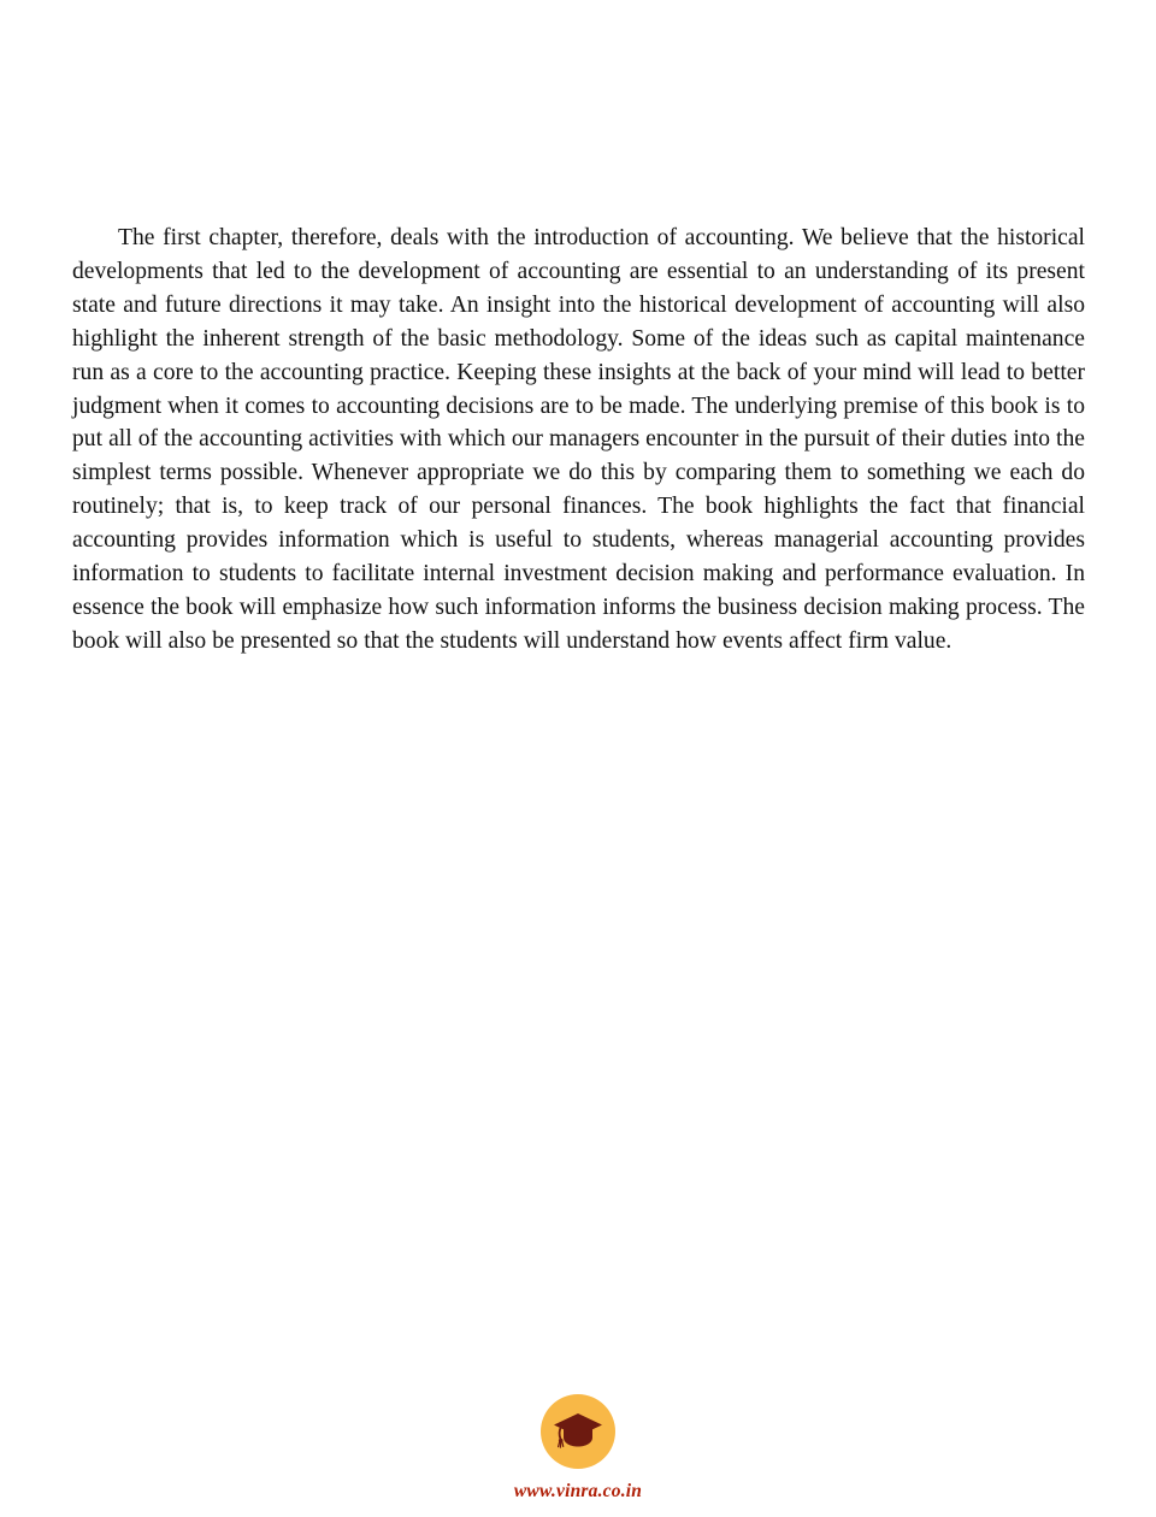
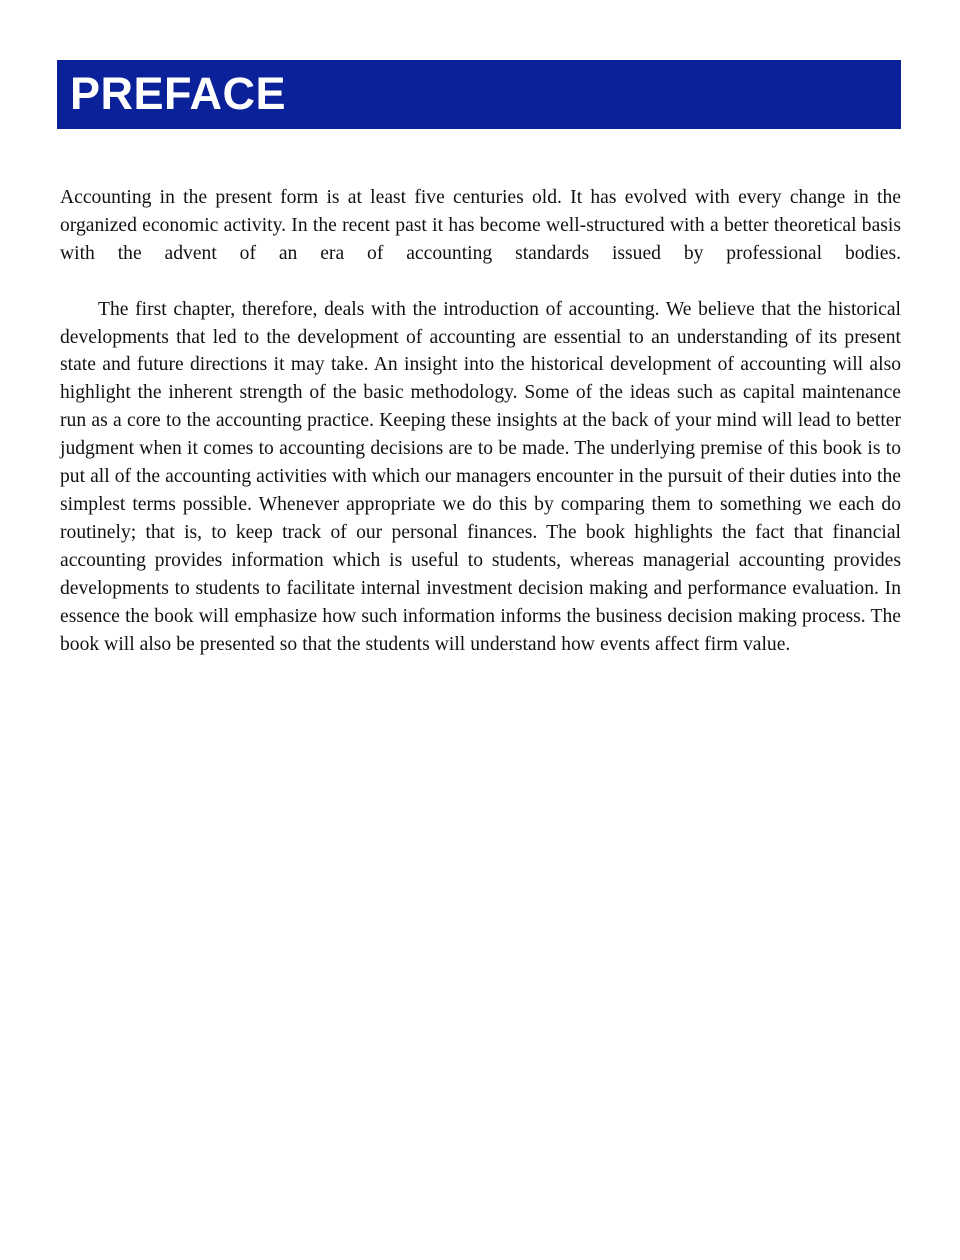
+ PREFACE
+ Accounting in the present form is at least five centuries old. It has evolved with every change in the organized economic activity. In the recent past it has become well-structured with a better theoretical basis with the advent of an era of accounting standards issued by professional bodies.
- The first chapter, therefore, deals with the introduction of accounting. We believe that the historical developments that led to the development of accounting are essential to an understanding of its present state and future directions it may take. An insight into the historical development of accounting will also highlight the inherent strength of the basic methodology. Some of the ideas such as capital maintenance run as a core to the accounting practice. Keeping these insights at the back of your mind will lead to better judgment when it comes to accounting decisions are to be made. The underlying premise of this book is to put all of the accounting activities with which our managers encounter in the pursuit of their duties into the simplest terms possible. Whenever appropriate we do this by comparing them to something we each do routinely; that is, to keep track of our personal finances. The book highlights the fact that financial accounting provides information which is useful to students, whereas managerial accounting provides information to students to facilitate internal investment decision making and performance evaluation. In essence the book will emphasize how such information informs the business decision making process. The book will also be presented so that the students will understand how events affect firm value.
+ The first chapter, therefore, deals with the introduction of accounting. We believe that the historical developments that led to the development of accounting are essential to an understanding of its present state and future directions it may take. An insight into the historical development of accounting will also highlight the inherent strength of the basic methodology. Some of the ideas such as capital maintenance run as a core to the accounting practice. Keeping these insights at the back of your mind will lead to better judgment when it comes to accounting decisions are to be made. The underlying premise of this book is to put all of the accounting activities with which our managers encounter in the pursuit of their duties into the simplest terms possible. Whenever appropriate we do this by comparing them to something we each do routinely; that is, to keep track of our personal finances. The book highlights the fact that financial accounting provides information which is useful to students, whereas managerial accounting provides developments to students to facilitate internal investment decision making and performance evaluation. In essence the book will emphasize how such information informs the business decision making process. The book will also be presented so that the students will understand how events affect firm value.
- www.vinra.co.in
